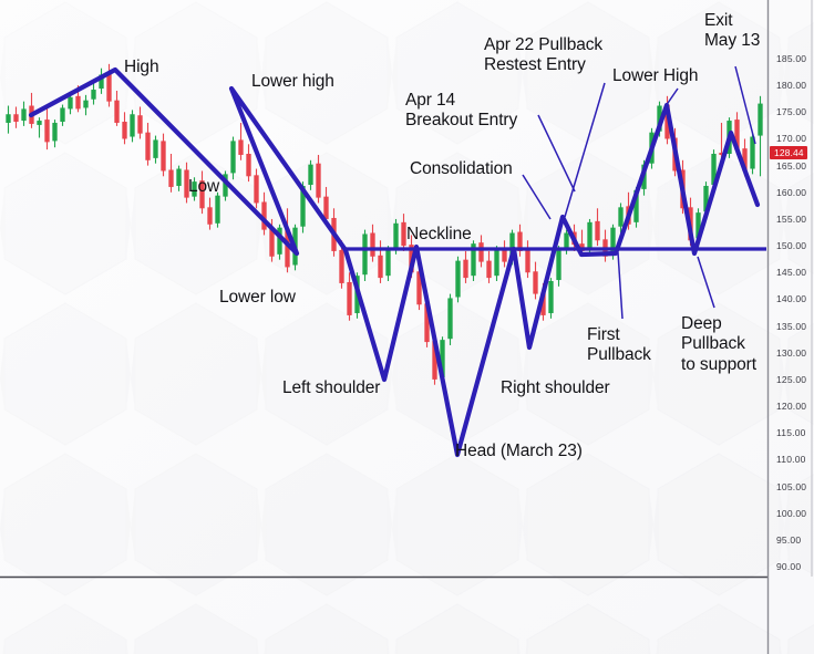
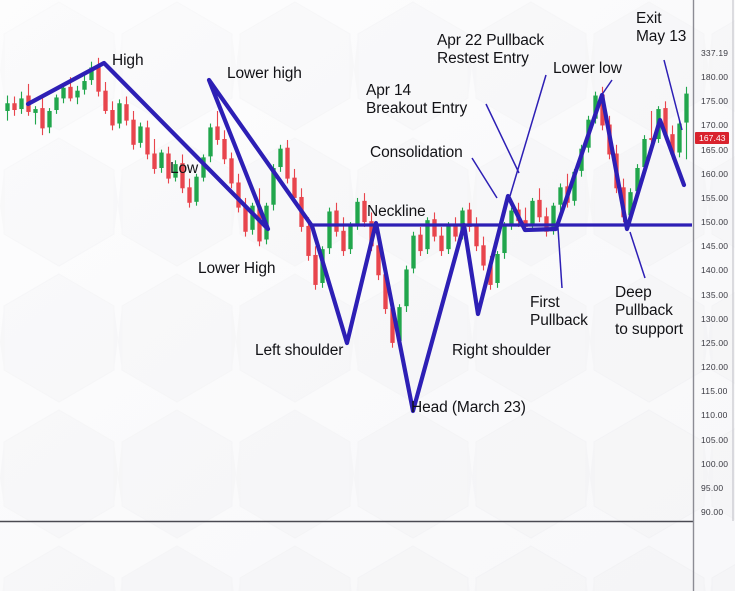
- 185.00
+ 337.19
  180.00
  175.00
  170.00
  165.00
  160.00
  155.00
  150.00
  145.00
  140.00
  135.00
  130.00
  125.00
  120.00
  115.00
  110.00
  105.00
  100.00
  95.00
  90.00
- 128.44
+ 167.43
  High
  Low
  Lower high
- Lower low
+ Lower High
  Left shoulder
  Neckline
  Head (March 23)
  Right shoulder
  Consolidation
  Apr 14
  Breakout Entry
  Apr 22 Pullback
  Restest Entry
- Lower High
+ Lower low
  Exit
  May 13
  First
  Pullback
  Deep
  Pullback
  to support
